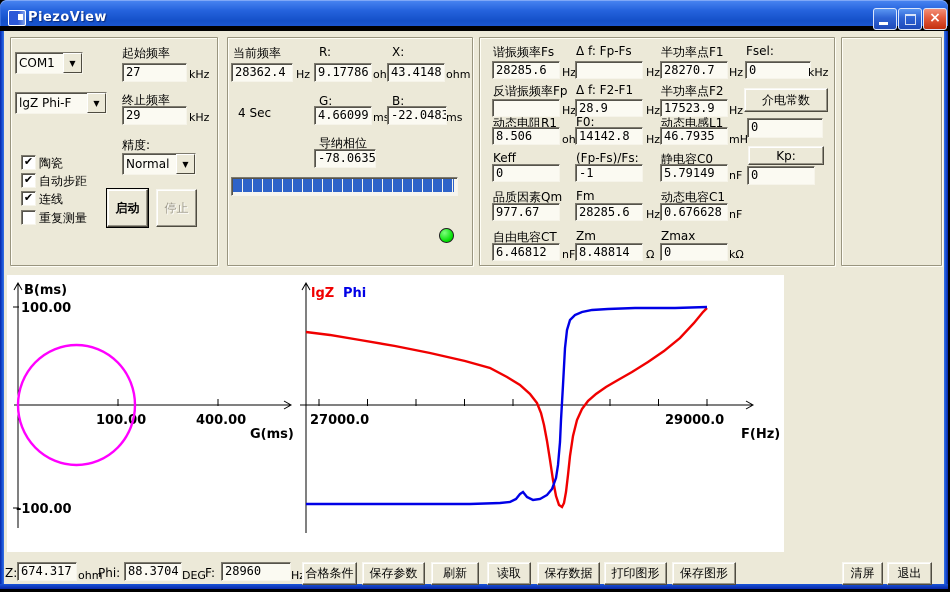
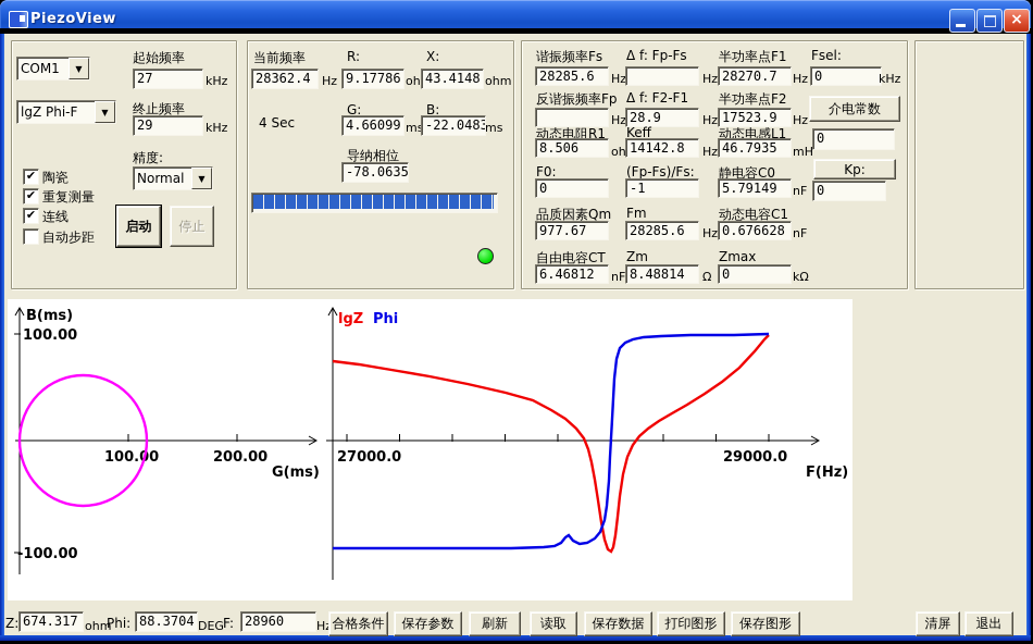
  PiezoView
  ×
  COM1
  ▼
  lgZ Phi-F
  ▼
  起始频率
  27
  kHz
  终止频率
  29
  kHz
  精度:
  Normal
  ▼
  ✔
  陶瓷
  ✔
- 自动步距
+ 重复测量
  ✔
  连线
- 重复测量
+ 自动步距
  启动
  停止
  当前频率
  28362.4
  Hz
  R:
  9.17786
  X:
  43.4148
  ohm
  4 Sec
  G:
  4.66099
  B:
  -22.0483
  ms
  导纳相位
  -78.0635
  谐振频率Fs
  28285.6
  Hz
  Δ f: Fp-Fs
  Hz
  半功率点F1
  28270.7
  Hz
  Fsel:
  0
  kHz
  反谐振频率Fp
  Hz
  Δ f: F2-F1
  28.9
  Hz
  半功率点F2
  17523.9
  Hz
  介电常数
  动态电阻R1
  8.506
- F0:
+ Keff
  14142.8
  Hz
  动态电感L1
  46.7935
  mH
  0
- Keff
+ F0:
  0
  (Fp-Fs)/Fs:
  -1
  静电容C0
  5.79149
  nF
  Kp:
  0
  品质因素Qm
  977.67
  Fm
  28285.6
  Hz
  动态电容C1
  0.676628
  nF
  自由电容CT
  6.46812
  nF
  Zm
  8.48814
  Ω
  Zmax
  0
  kΩ
  B(ms)
  100.00
  -100.00
  100.0
- 400.00
+ 200.00
  G(ms)
  lgZ
  Phi
  27000.0
  29000.0
  F(Hz)
  Z:
  674.317
  ohm
  Phi:
  88.3704
  DEG
  F:
  28960
  合格条件
  保存参数
  刷新
  读取
  保存数据
  打印图形
  保存图形
  清屏
  退出
